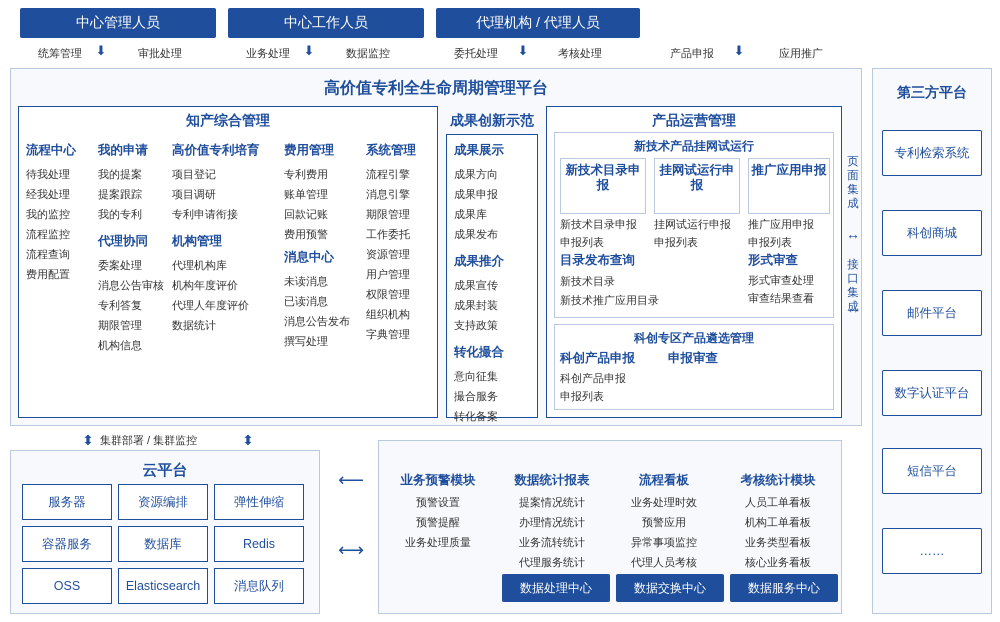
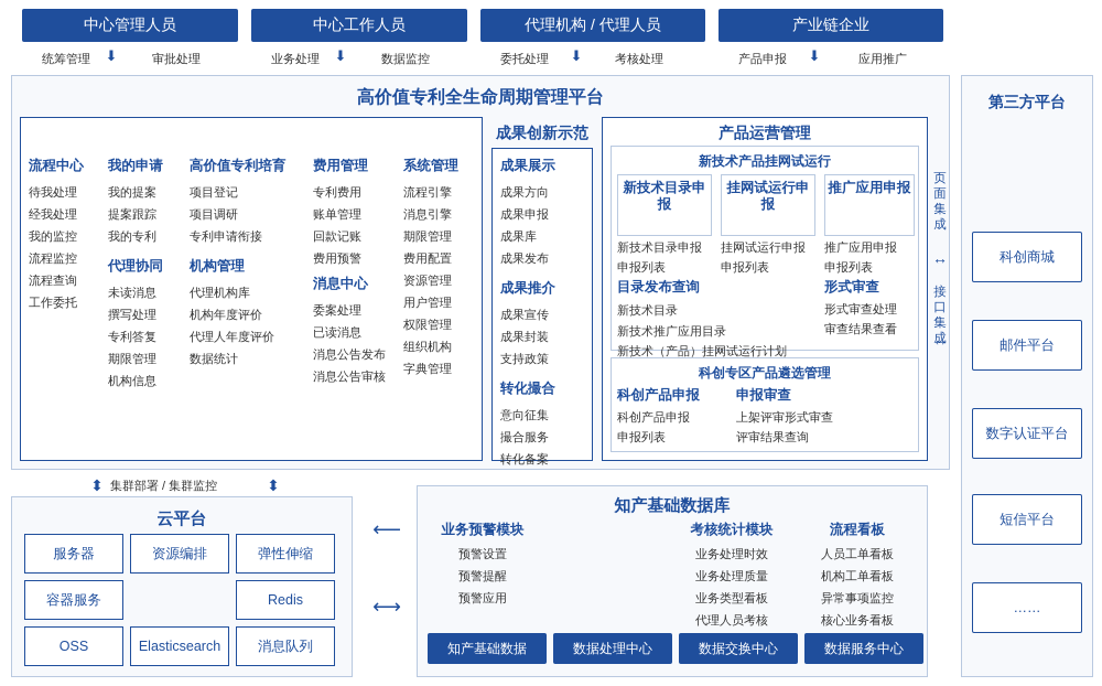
  中心管理人员
  中心工作人员
  代理机构 / 代理人员
+ 产业链企业
  统筹管理
  ⬇
  审批处理
  业务处理
  ⬇
  数据监控
  委托处理
  ⬇
  考核处理
  产品申报
  ⬇
  应用推广
  高价值专利全生命周期管理平台
- 知产综合管理
  流程中心
  待我处理
  经我处理
  我的监控
  流程监控
  流程查询
- 费用配置
+ 工作委托
  我的申请
  我的提案
  提案跟踪
  我的专利
  代理协同
- 委案处理
+ 未读消息
- 消息公告审核
+ 撰写处理
  专利答复
  期限管理
  机构信息
  高价值专利培育
  项目登记
  项目调研
  专利申请衔接
  机构管理
  代理机构库
  机构年度评价
  代理人年度评价
  数据统计
  费用管理
  专利费用
  账单管理
  回款记账
  费用预警
  消息中心
- 未读消息
+ 委案处理
  已读消息
  消息公告发布
- 撰写处理
+ 消息公告审核
  系统管理
  流程引擎
  消息引擎
  期限管理
- 工作委托
+ 费用配置
  资源管理
  用户管理
  权限管理
  组织机构
  字典管理
  成果创新示范
  成果展示
  成果方向
  成果申报
  成果库
  成果发布
  成果推介
  成果宣传
  成果封装
  支持政策
  转化撮合
  意向征集
  撮合服务
  转化备案
  产品运营管理
  新技术产品挂网试运行
  新技术目录申报
  新技术目录申报
  申报列表
  挂网试运行申报
  挂网试运行申报
  申报列表
  推广应用申报
  推广应用申报
  申报列表
  目录发布查询
  新技术目录新技术推广应用目录
+ 新技术（产品）挂网试运行计划
  形式审查
  形式审查处理
  审查结果查看
  科创专区产品遴选管理
  科创产品申报
  科创产品申报
  申报列表
  申报审查
+ 上架评审形式审查
+ 评审结果查询
  页面集成
  ↔
  接口集成
  ↔
  第三方平台
- 专利检索系统
  科创商城
  邮件平台
  数字认证平台
  短信平台
  ……
  ⬍
  集群部署 / 集群监控
  ⬍
  云平台
  服务器
  资源编排
  弹性伸缩
  容器服务
- 数据库
  Redis
  OSS
  Elasticsearch
  消息队列
  ⟵
  ⟷
+ 知产基础数据库
  业务预警模块
  预警设置
  预警提醒
- 业务处理质量
+ 预警应用
- 数据统计报表
- 提案情况统计
- 办理情况统计
- 业务流转统计
- 代理服务统计
- 流程看板
+ 考核统计模块
  业务处理时效
- 预警应用
+ 业务处理质量
- 异常事项监控
+ 业务类型看板
  代理人员考核
- 考核统计模块
+ 流程看板
  人员工单看板
  机构工单看板
- 业务类型看板
+ 异常事项监控
  核心业务看板
+ 知产基础数据
  数据处理中心
  数据交换中心
  数据服务中心
